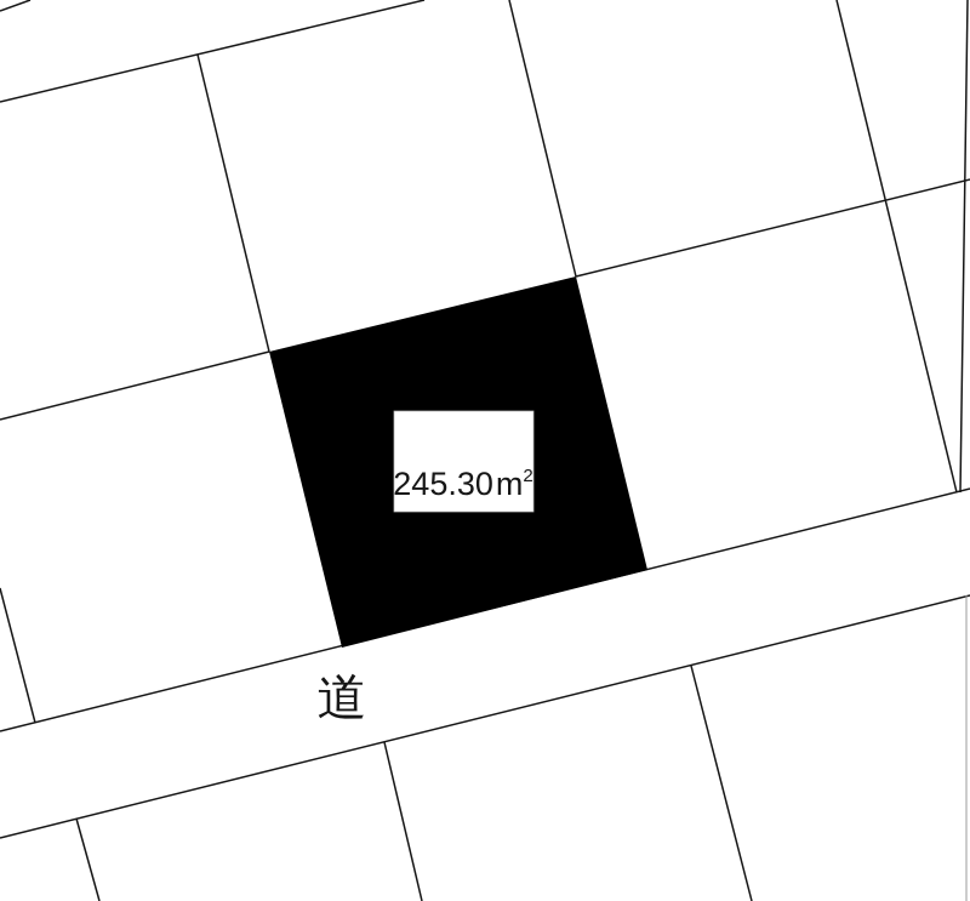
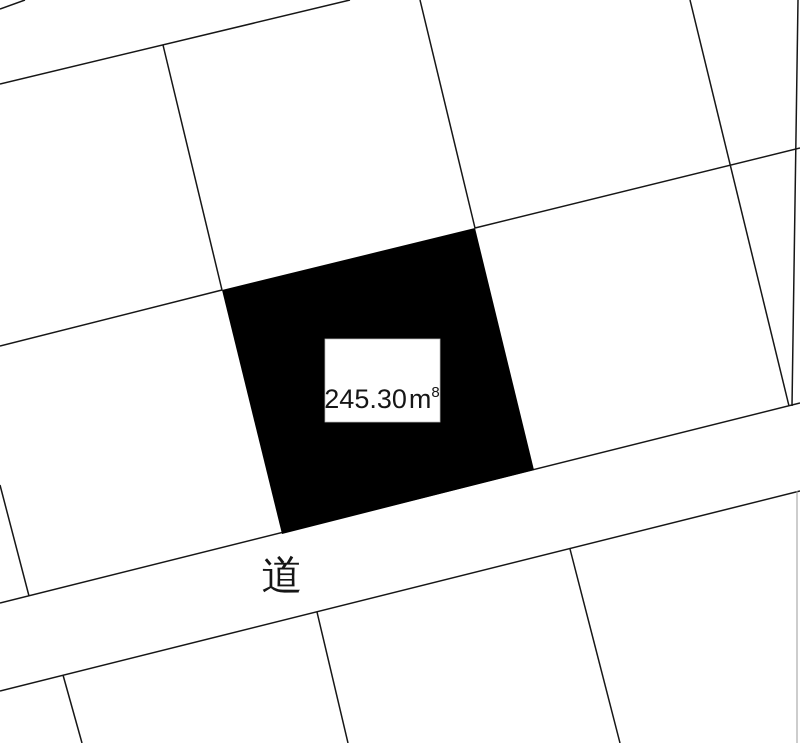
- 245.30m2
+ 245.30m8
  道
